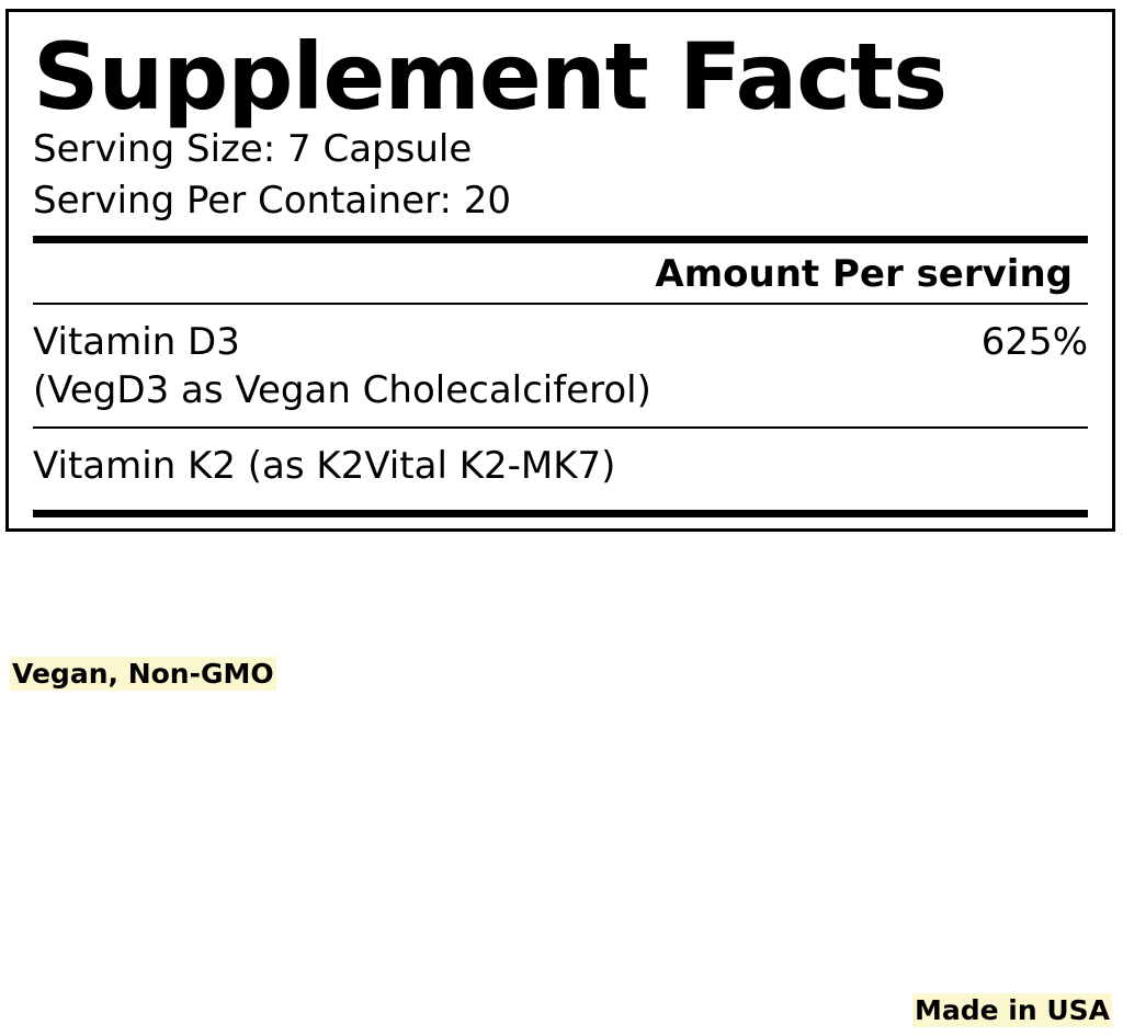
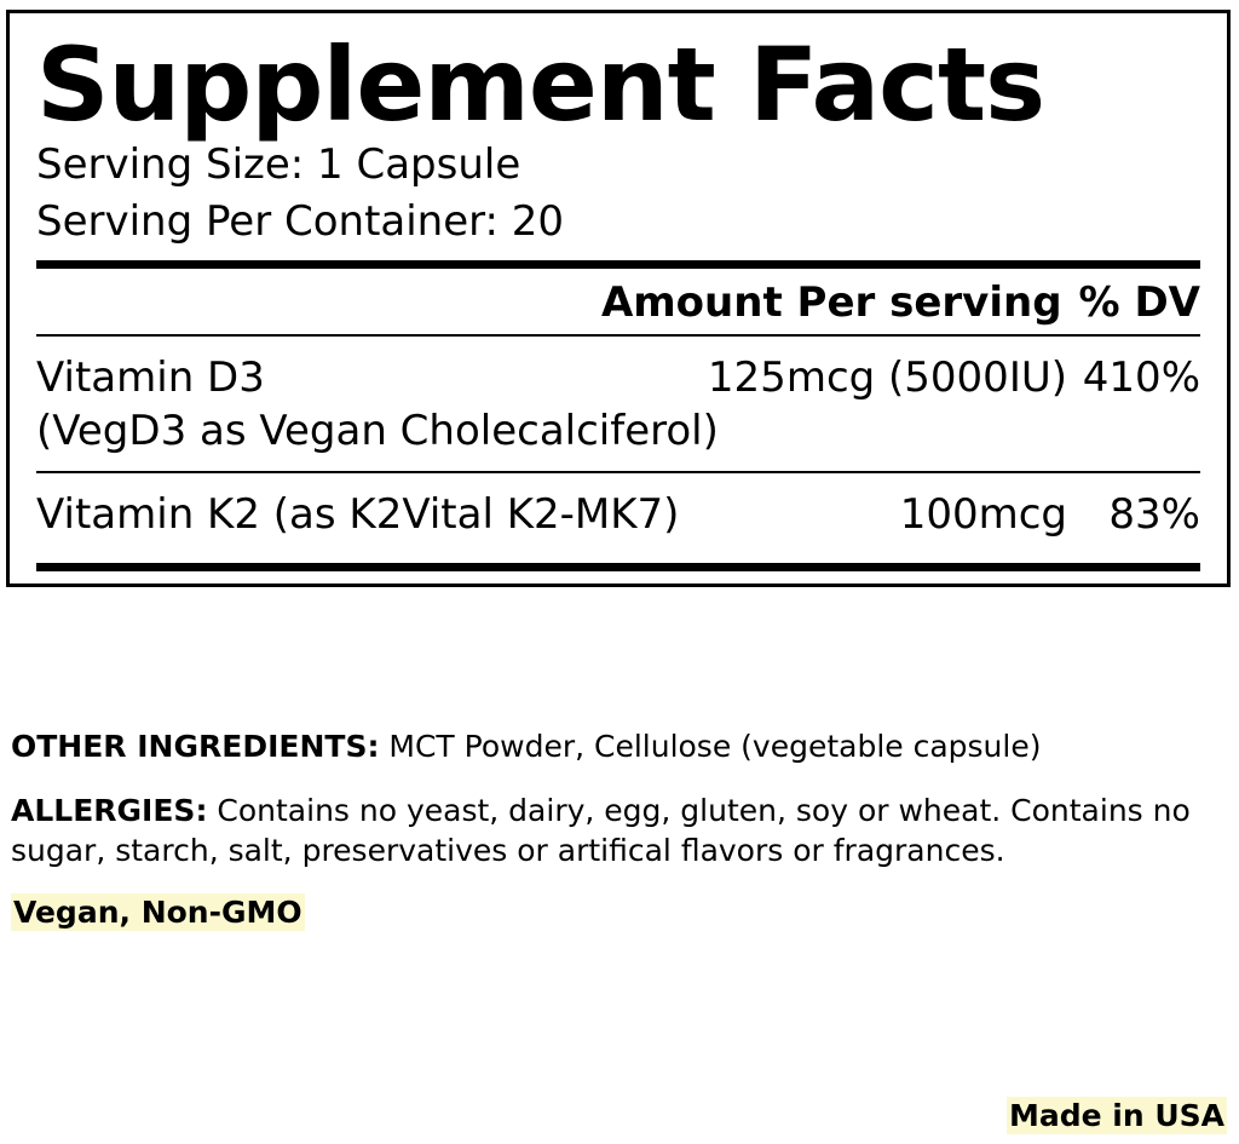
  Supplement Facts
- Serving Size: 7 Capsule
+ Serving Size: 1 Capsule
  Serving Per Container: 20
  Amount Per serving
+ % DV
  Vitamin D3
+ 125mcg (5000IU)
- 625%
+ 410%
  (VegD3 as Vegan Cholecalciferol)
  Vitamin K2 (as K2Vital K2-MK7)
+ 100mcg
+ 83%
+ OTHER INGREDIENTS: MCT Powder, Cellulose (vegetable capsule)
+ ALLERGIES: Contains no yeast, dairy, egg, gluten, soy or wheat. Contains no sugar, starch, salt, preservatives or artifical flavors or fragrances.
  Vegan, Non-GMO
  Made in USA
